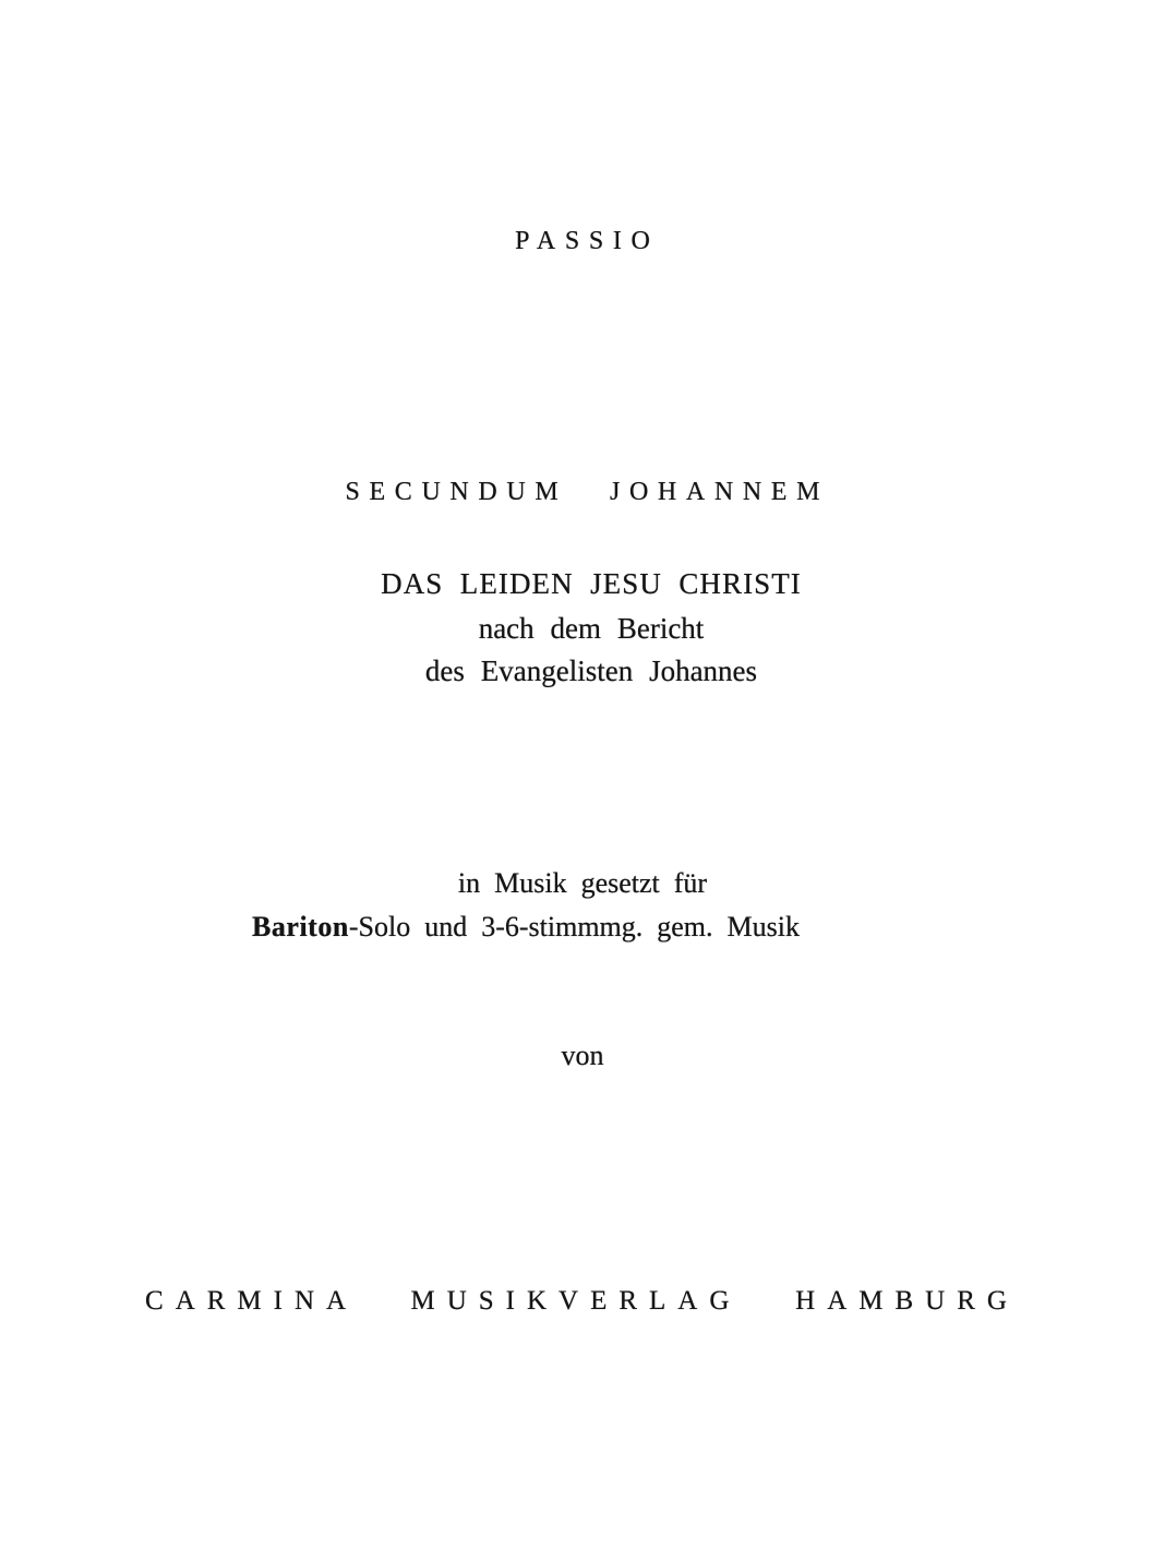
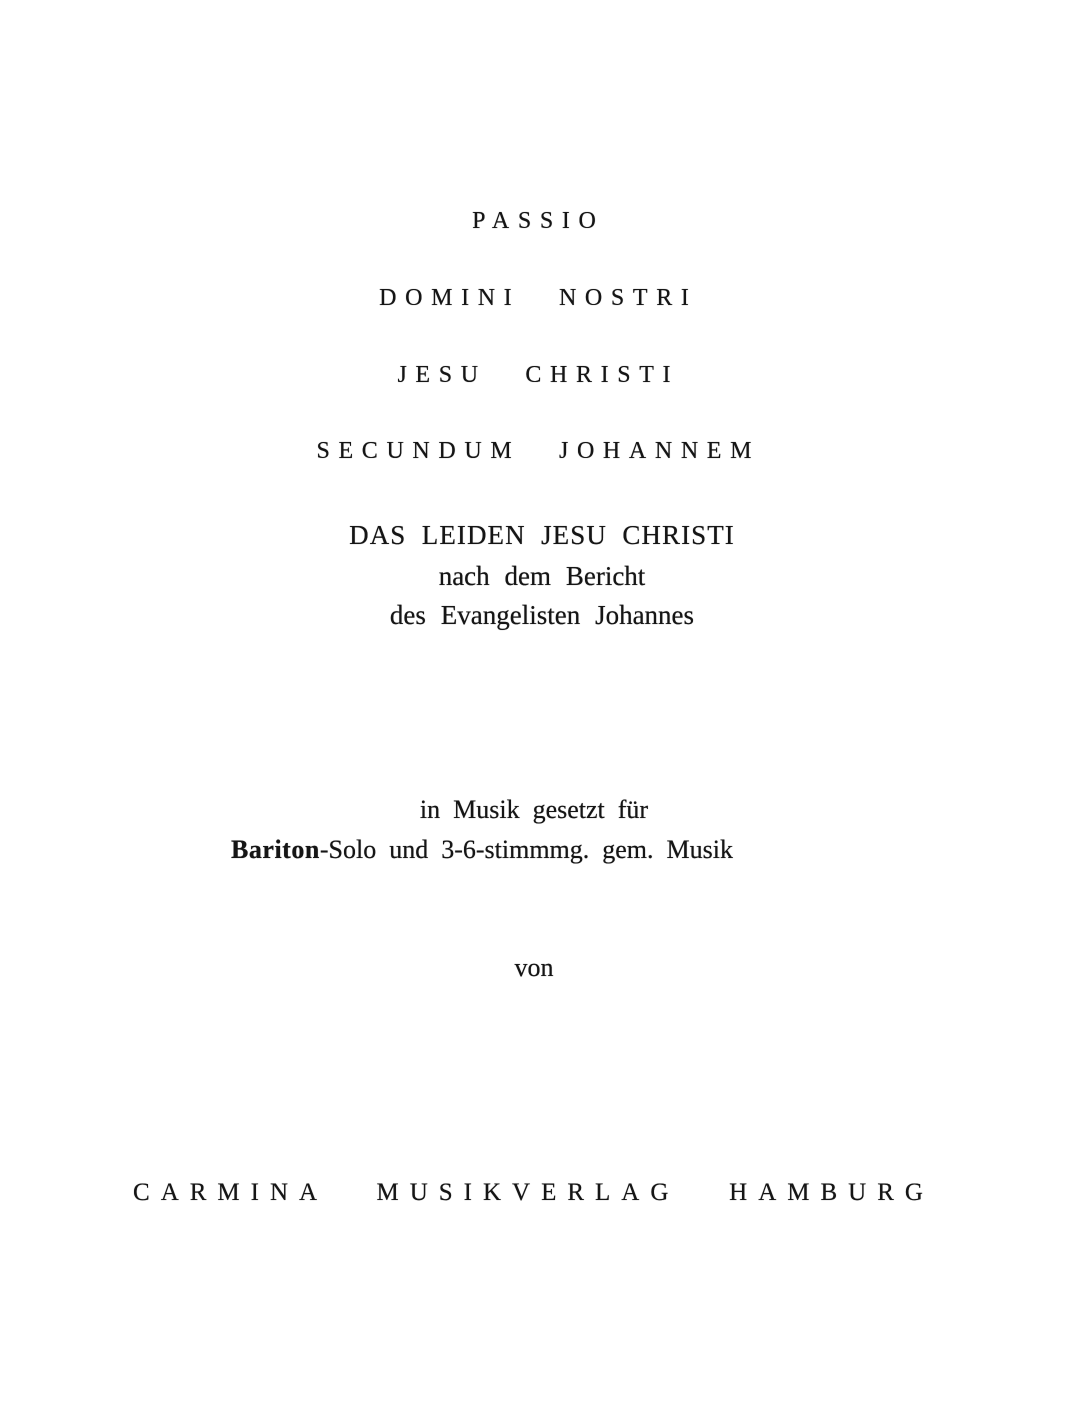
  PASSIO
+ DOMINI NOSTRI
+ JESU CHRISTI
  SECUNDUM JOHANNEM
  DAS LEIDEN JESU CHRISTI
  nach dem Bericht
  des Evangelisten Johannes
  in Musik gesetzt für
  Bariton-Solo und 3-6-stimmmg. gem. Musik
  von
  CARMINA MUSIKVERLAG HAMBURG
